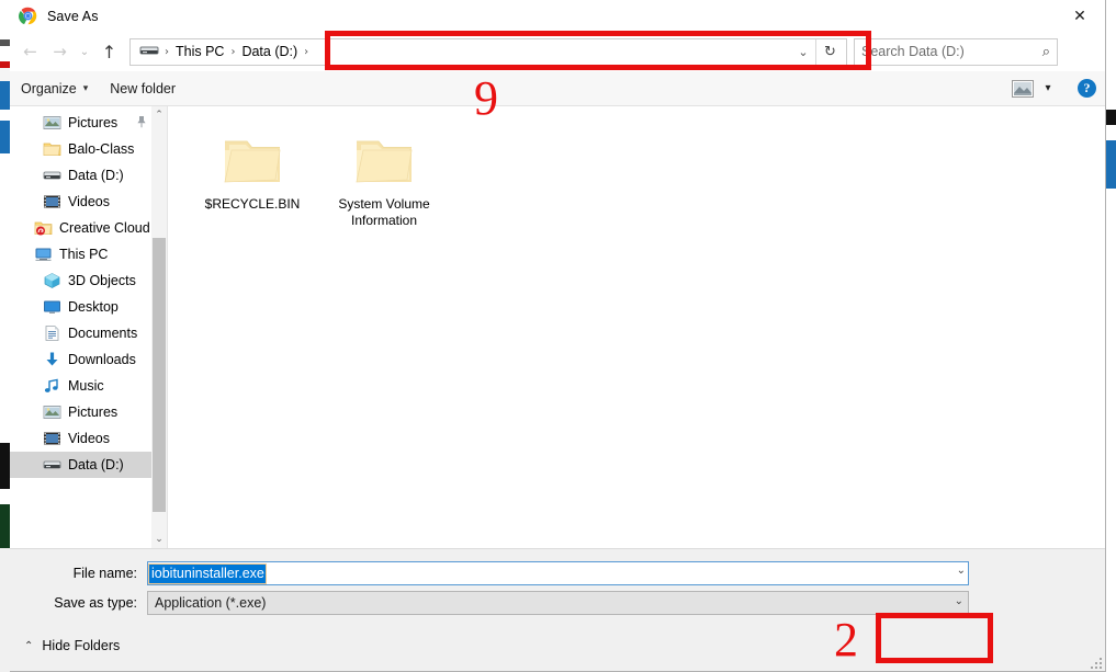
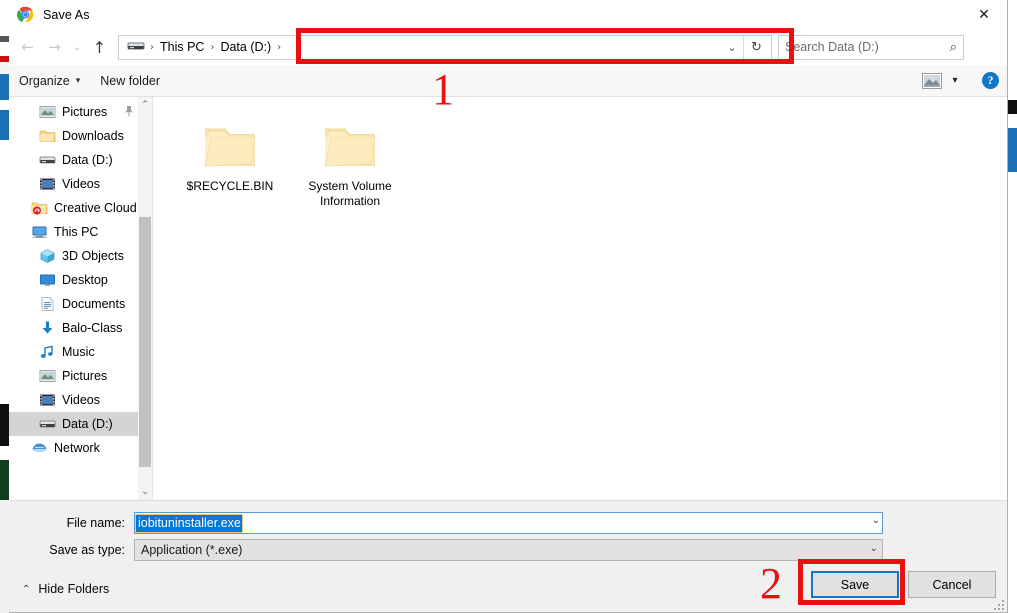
  Save As
  ✕
  ←
  →
  ⌄
  ↑
  ›
  This PC
  ›
  Data (D:)
  ›
  ⌄
  ↻
  Search Data (D:)
  ⌕
  Organize
  ▾
  New folder
  ▾
  ?
  Pictures
- Balo-Class
+ Downloads
  Data (D:)
  Videos
  Creative Cloud
  This PC
  3D Objects
  Desktop
  Documents
- Downloads
+ Balo-Class
  Music
  Pictures
  Videos
  Data (D:)
+ Network
  ⌃
  ⌄
  $RECYCLE.BIN
  System Volume Information
  File name:
  iobituninstaller.exe
  ⌄
  Save as type:
  Application (*.exe)
  ⌄
  ⌃
  Hide Folders
+ Save
+ Cancel
- 9
+ 1
  2
